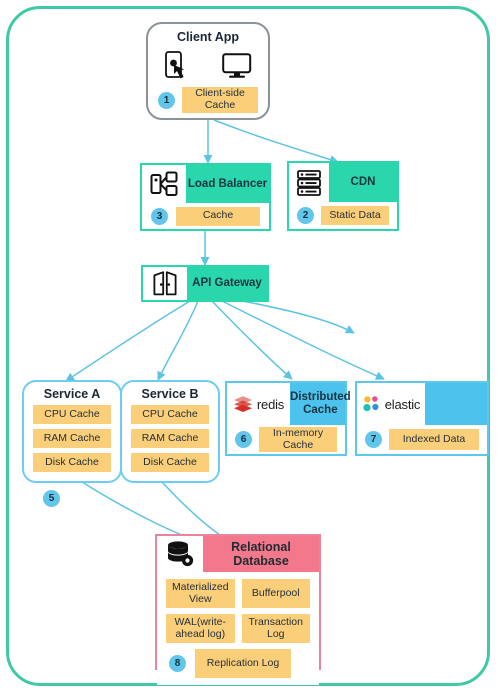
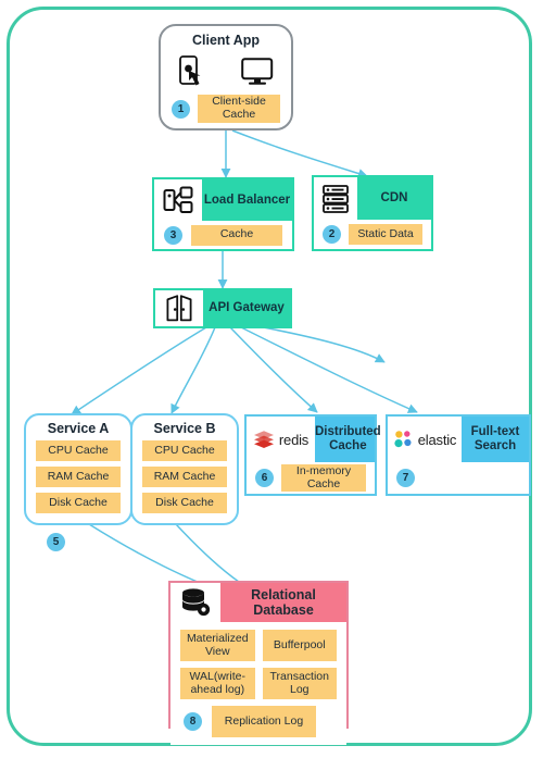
  Client App
  1
  Client-side Cache
  Load Balancer
  3
  Cache
  CDN
  2
  Static Data
  API Gateway
  Service A
  CPU Cache
  RAM Cache
  Disk Cache
  5
  Service B
  CPU Cache
  RAM Cache
  Disk Cache
  redis
  Distributed Cache
  6
  In-memory Cache
  elastic
+ Full-text Search
  7
- Indexed Data
  Relational Database
  Materialized View
  Bufferpool
  WAL(write-ahead log)
  Transaction Log
  8
  Replication Log
